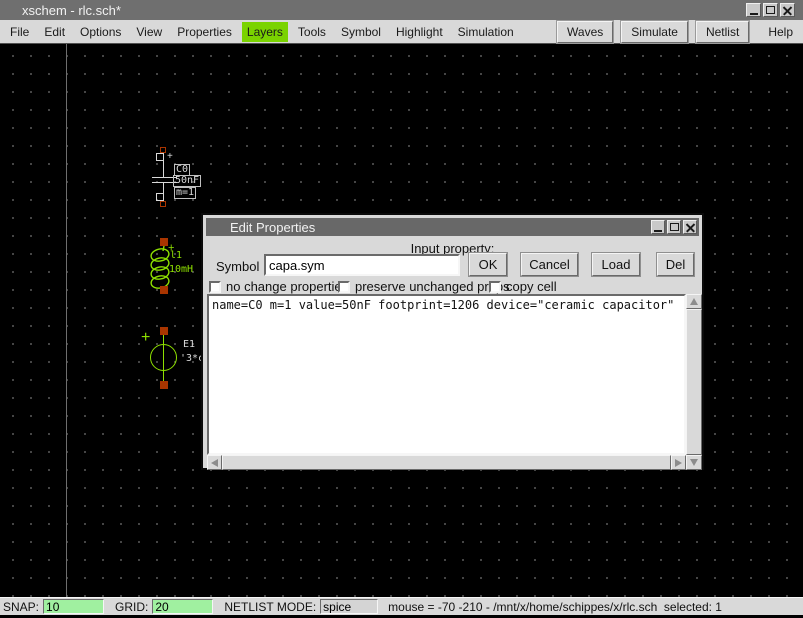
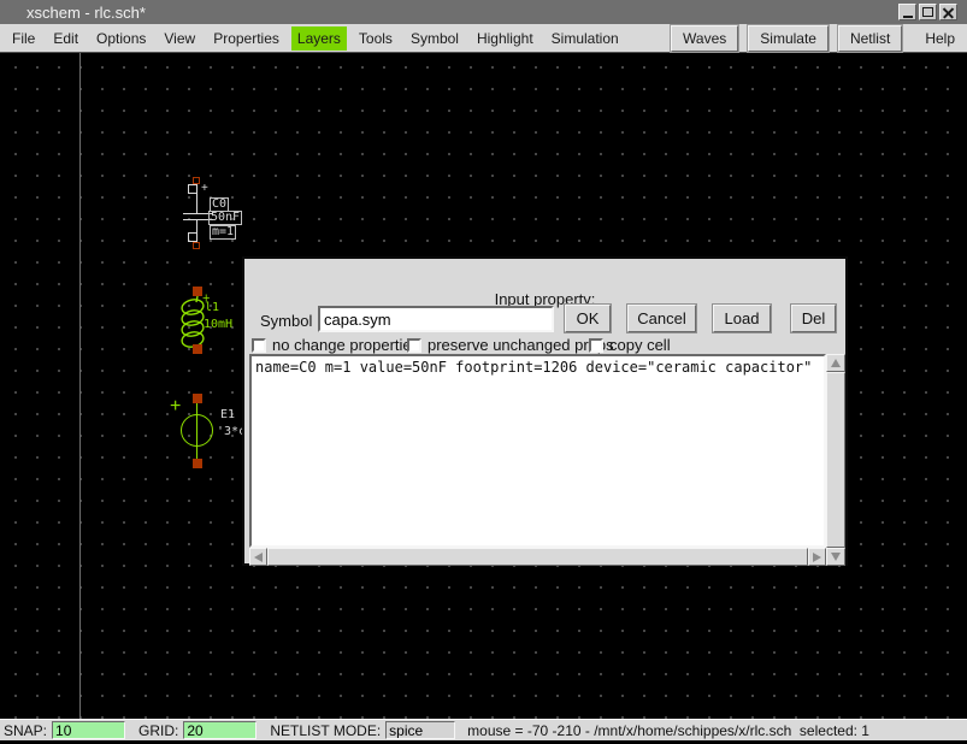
  xschem - rlc.sch*
  File
  Edit
  Options
  View
  Properties
  Layers
  Tools
  Symbol
  Highlight
  Simulation
  Waves
  Simulate
  Netlist
  Help
  +
  C0
  50nF
  m=1
  +
  l1
  10mH
  +
  E1
  '3*
- Edit Properties
  Input property:
  Symbol
  capa.sym
  OK
  Cancel
  Load
  Del
  no change properti
  preserve unchanged prs
  copy cell
  name=C0 m=1 value=50nF footprint=1206 device="ceramic capacitor"
  SNAP:
  10
  GRID:
  20
  NETLIST MODE:
  spice
  mouse = -70 -210 - /mnt/x/home/schippes/x/rlc.sch selected: 1
